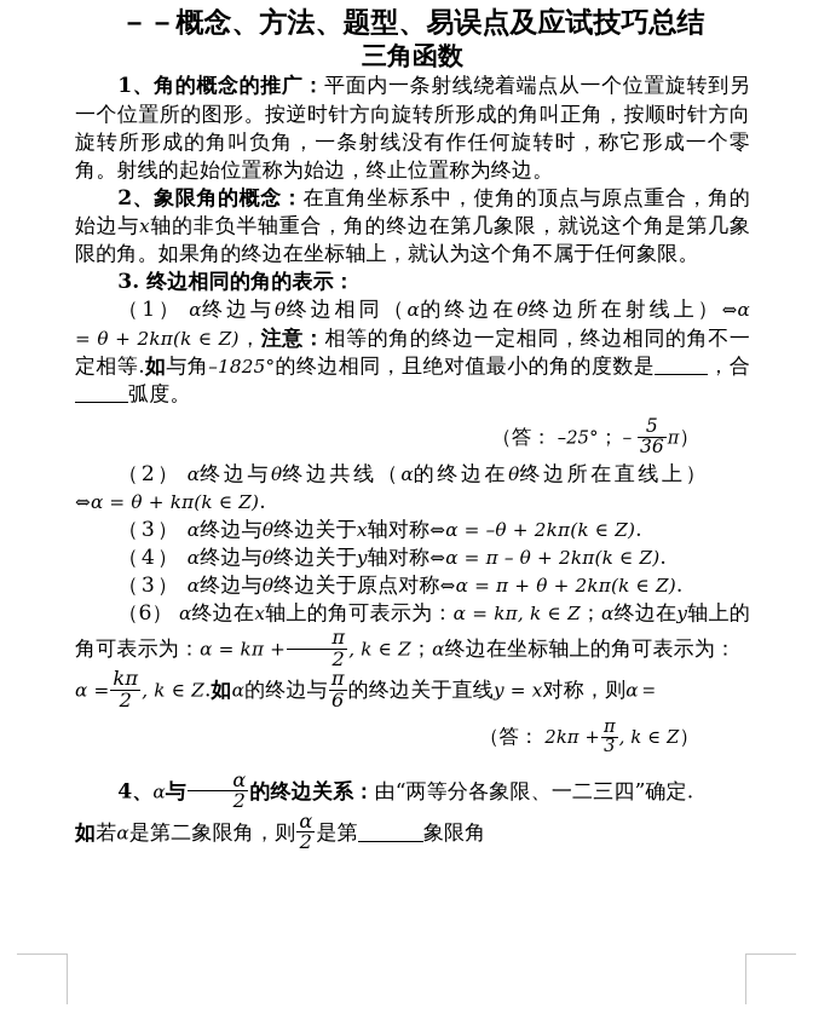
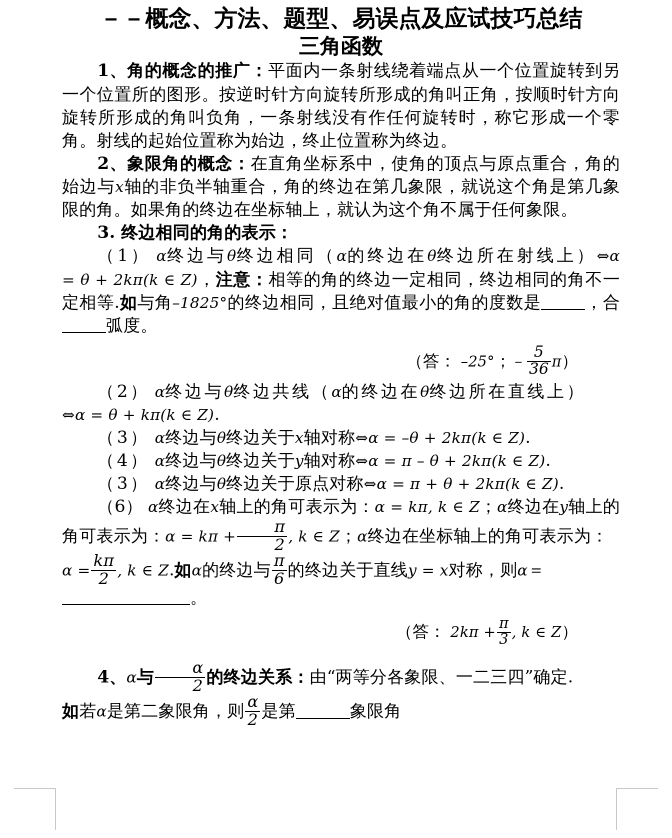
  －－概念、方法、题型、易误点及应试技巧总结
  三角函数
  1、角的概念的推广：平面内一条射线绕着端点从一个位置旋转到另一个位置所的图形。按逆时针方向旋转所形成的角叫正角，按顺时针方向旋转所形成的角叫负角，一条射线没有作任何旋转时，称它形成一个零角。射线的起始位置称为始边，终止位置称为终边。
  2、象限角的概念：在直角坐标系中，使角的顶点与原点重合，角的始边与x轴的非负半轴重合，角的终边在第几象限，就说这个角是第几象限的角。如果角的终边在坐标轴上，就认为这个角不属于任何象限。
  3. 终边相同的角的表示：
  （1） α终边与θ终边相同（α的终边在θ终边所在射线上）⇔α = θ + 2kπ(k ∈ Z)，注意：相等的角的终边一定相同，终边相同的角不一定相等.如与角–1825°的终边相同，且绝对值最小的角的度数是 ，合弧度。
  （答： –25°；－
  5
  36
  π）
  （2） α终边与θ终边共线（α的终边在θ终边所在直线上）
  ⇔α = θ + kπ(k ∈ Z).
  （3） α终边与θ终边关于x轴对称⇔α = –θ + 2kπ(k ∈ Z).
  （4） α终边与θ终边关于y轴对称⇔α = π – θ + 2kπ(k ∈ Z).
  （3） α终边与θ终边关于原点对称⇔α = π + θ + 2kπ(k ∈ Z).
  （6） α终边在x轴上的角可表示为：α = kπ, k ∈ Z；α终边在y轴上的角可表示为：α = kπ +
  π
  2
  , k ∈ Z；α终边在坐标轴上的角可表示为：
  α =
  kπ
  2
  , k ∈ Z.如α的终边与
  π
  6
  的终边关于直线y = x对称，则α＝
+ 。
  （答： 2kπ +
  π
  3
  , k ∈ Z）
  4、α与
  α
  2
  的终边关系：由“两等分各象限、一二三四”确定.
  如若α是第二象限角，则
  α
  2
  是第 象限角
